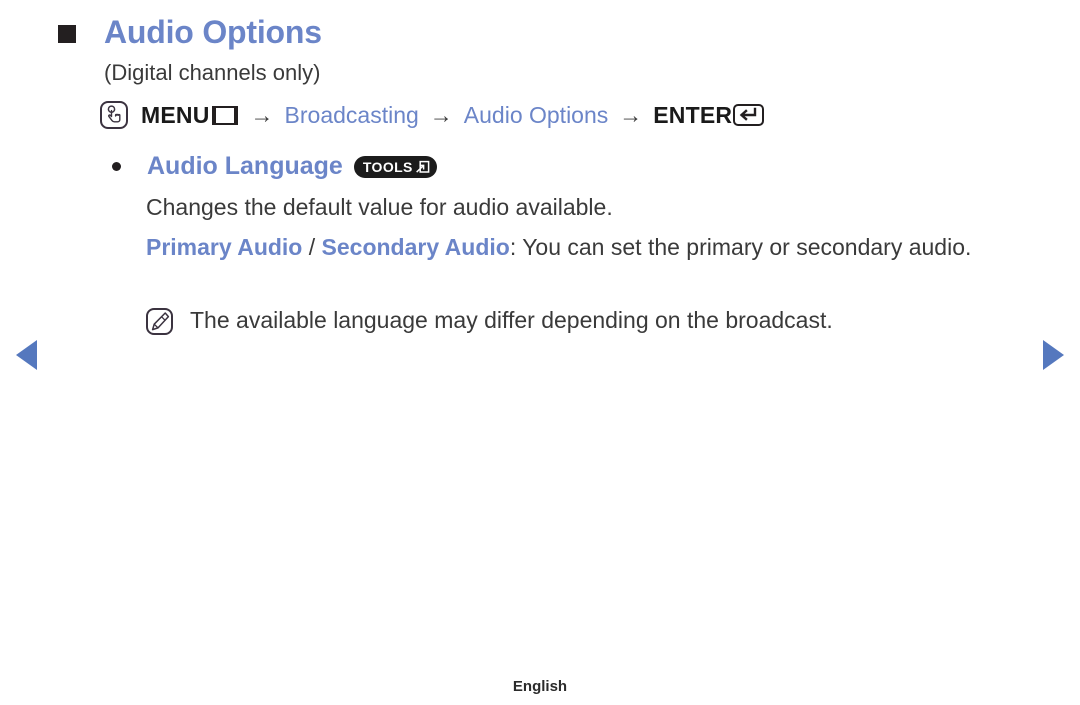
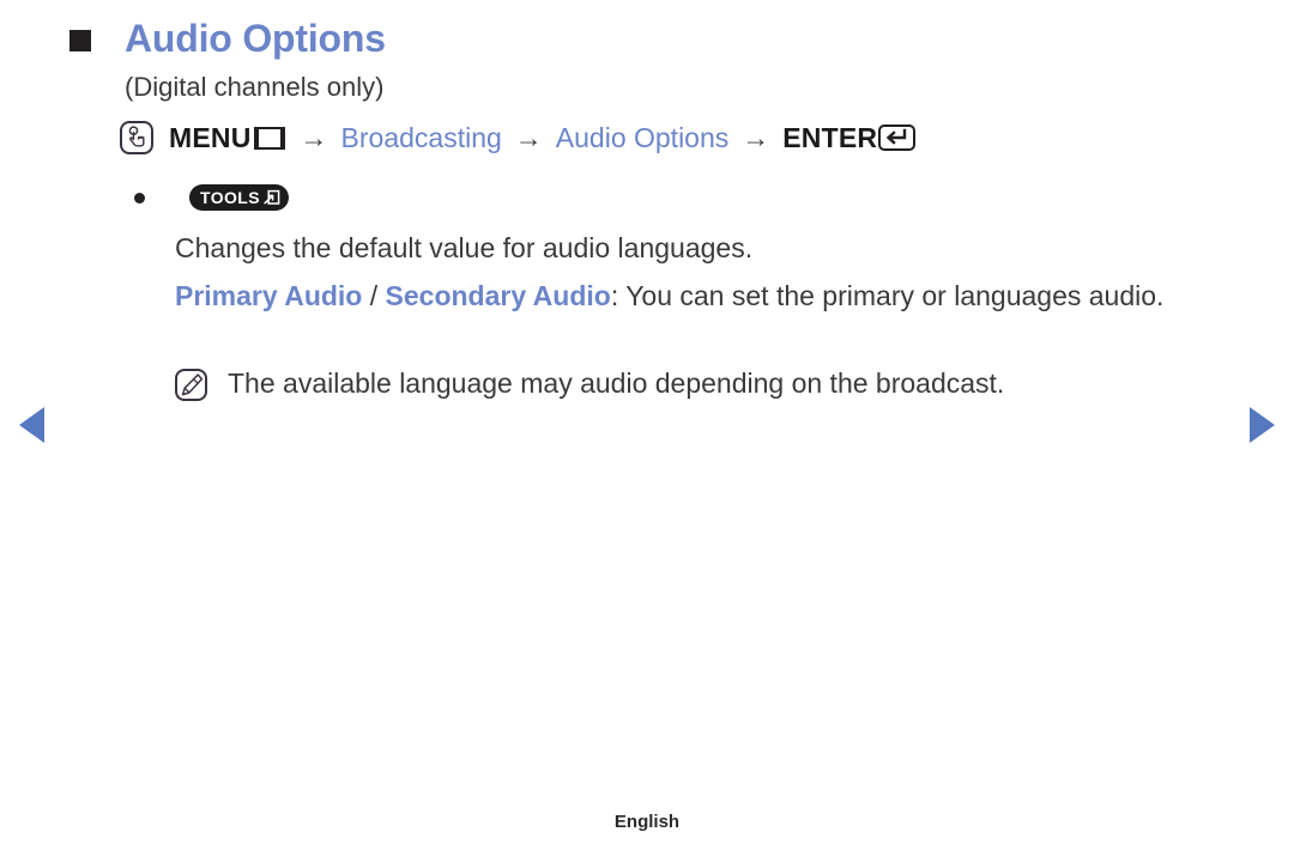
  Audio Options
  (Digital channels only)
  MENU
  →
  Broadcasting
  →
  Audio Options
  →
  ENTER
- Audio Language
  TOOLS
- Changes the default value for audio available.
+ Changes the default value for audio languages.
- Primary Audio / Secondary Audio: You can set the primary or secondary audio.
+ Primary Audio / Secondary Audio: You can set the primary or languages audio.
- The available language may differ depending on the broadcast.
+ The available language may audio depending on the broadcast.
  English
